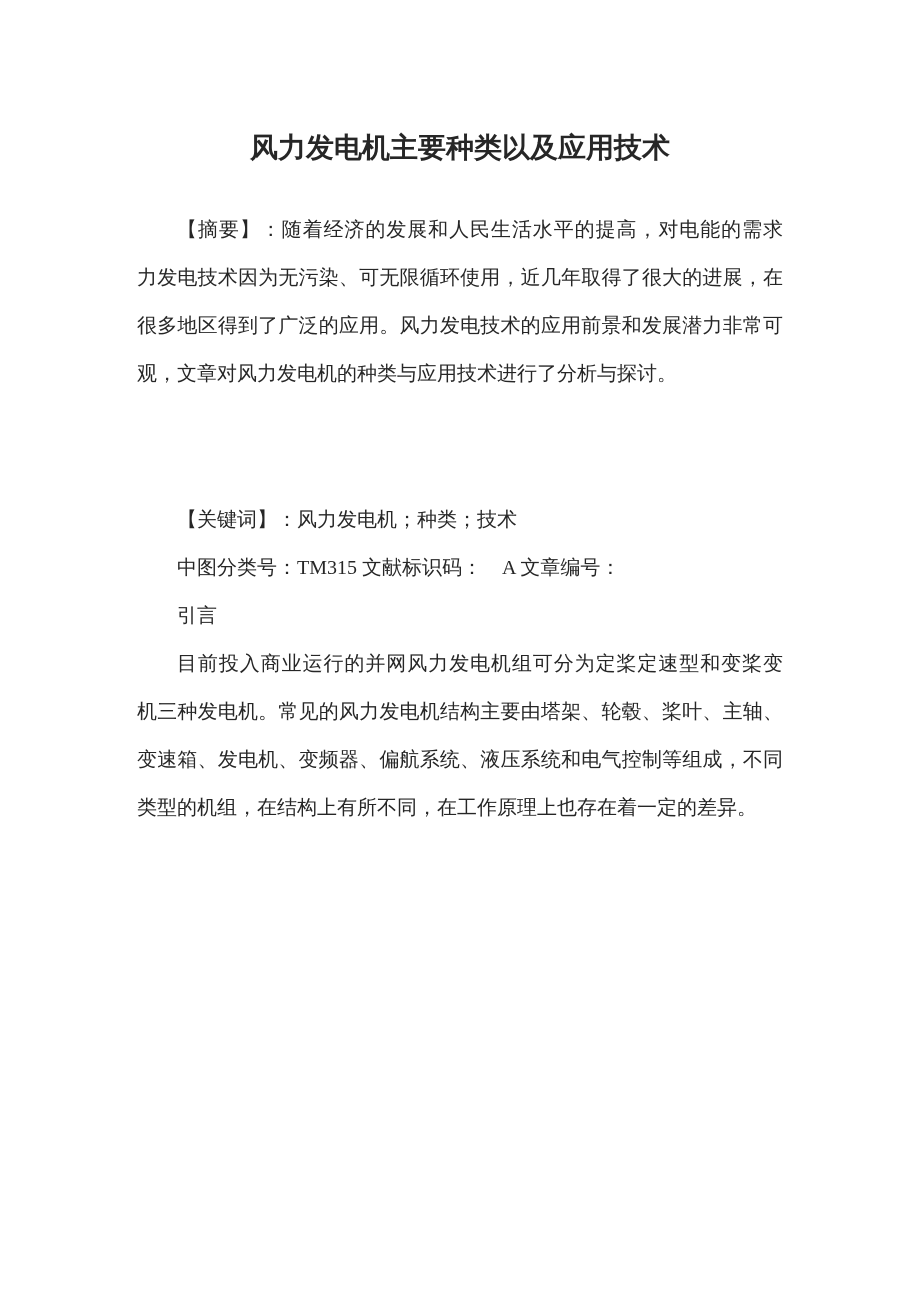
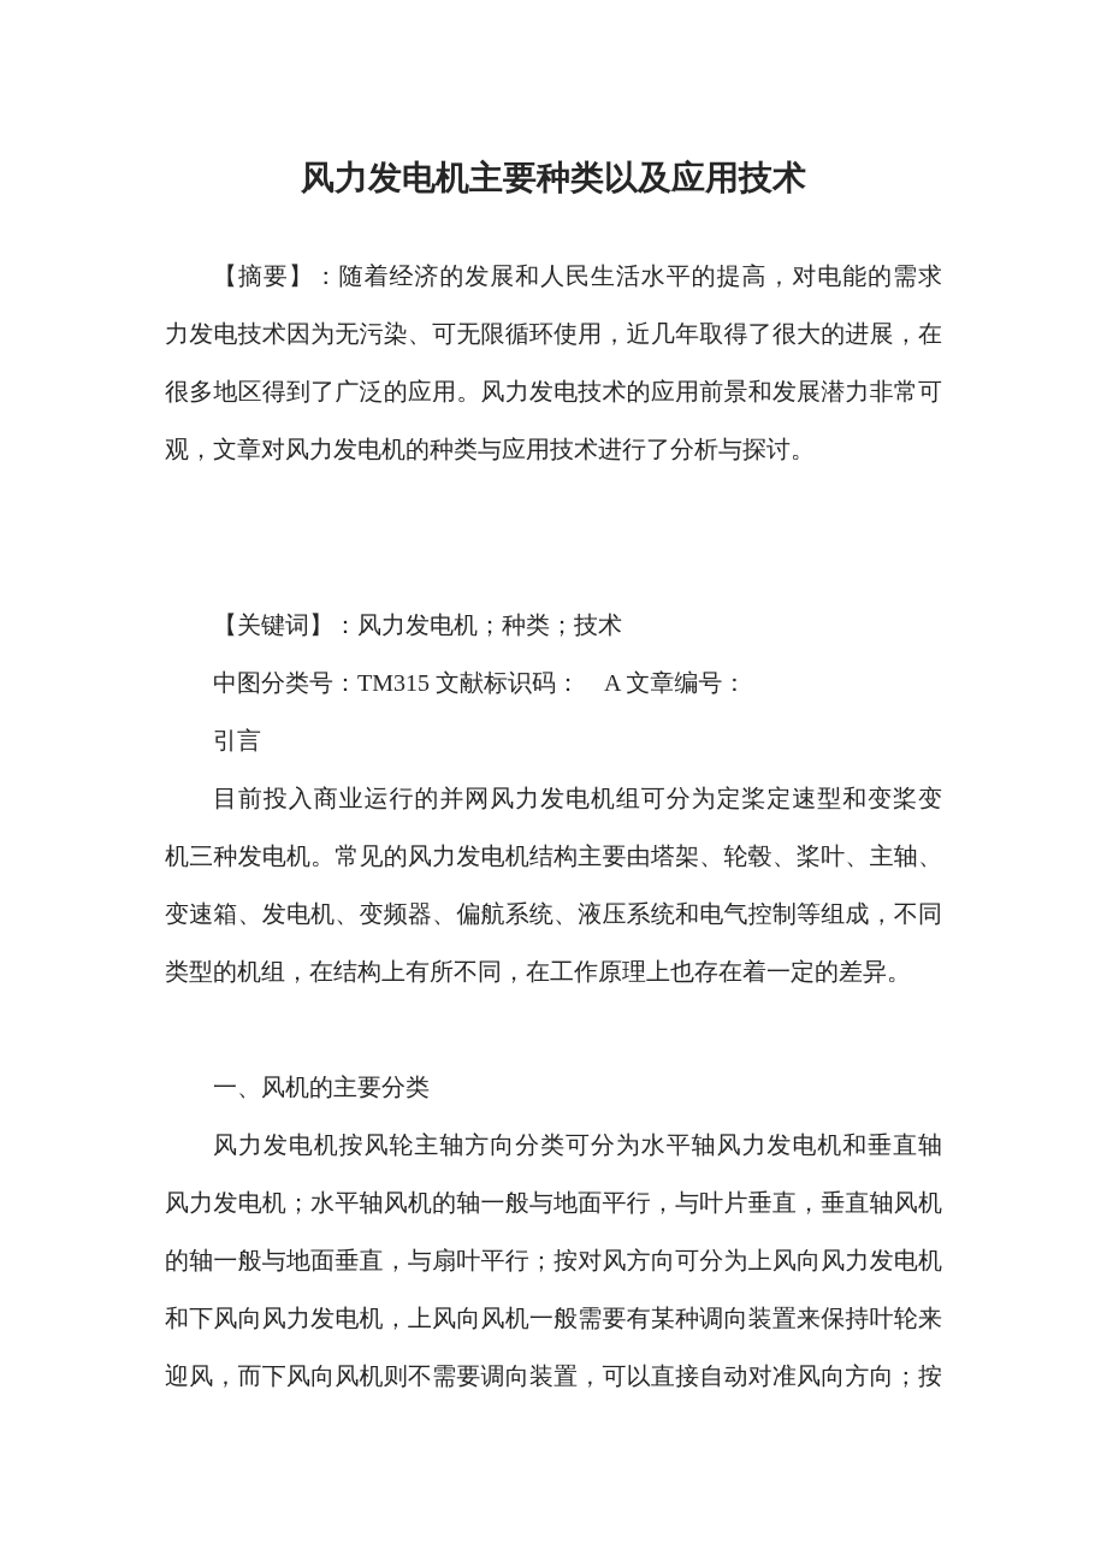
  风力发电机主要种类以及应用技术
  【摘要】：随着经济的发展和人民生活水平的提高，对电能的需求
  力发电技术因为无污染、可无限循环使用，近几年取得了很大的进展，在
  很多地区得到了广泛的应用。风力发电技术的应用前景和发展潜力非常可
  观，文章对风力发电机的种类与应用技术进行了分析与探讨。
  【关键词】：风力发电机；种类；技术
  中图分类号：TM315 文献标识码： A 文章编号：
  引言
  目前投入商业运行的并网风力发电机组可分为定桨定速型和变桨变
  机三种发电机。常见的风力发电机结构主要由塔架、轮毂、桨叶、主轴、
  变速箱、发电机、变频器、偏航系统、液压系统和电气控制等组成，不同
  类型的机组，在结构上有所不同，在工作原理上也存在着一定的差异。
+ 一、风机的主要分类
+ 风力发电机按风轮主轴方向分类可分为水平轴风力发电机和垂直轴
+ 风力发电机；水平轴风机的轴一般与地面平行，与叶片垂直，垂直轴风机
+ 的轴一般与地面垂直，与扇叶平行；按对风方向可分为上风向风力发电机
+ 和下风向风力发电机，上风向风机一般需要有某种调向装置来保持叶轮来
+ 迎风，而下风向风机则不需要调向装置，可以直接自动对准风向方向；按
